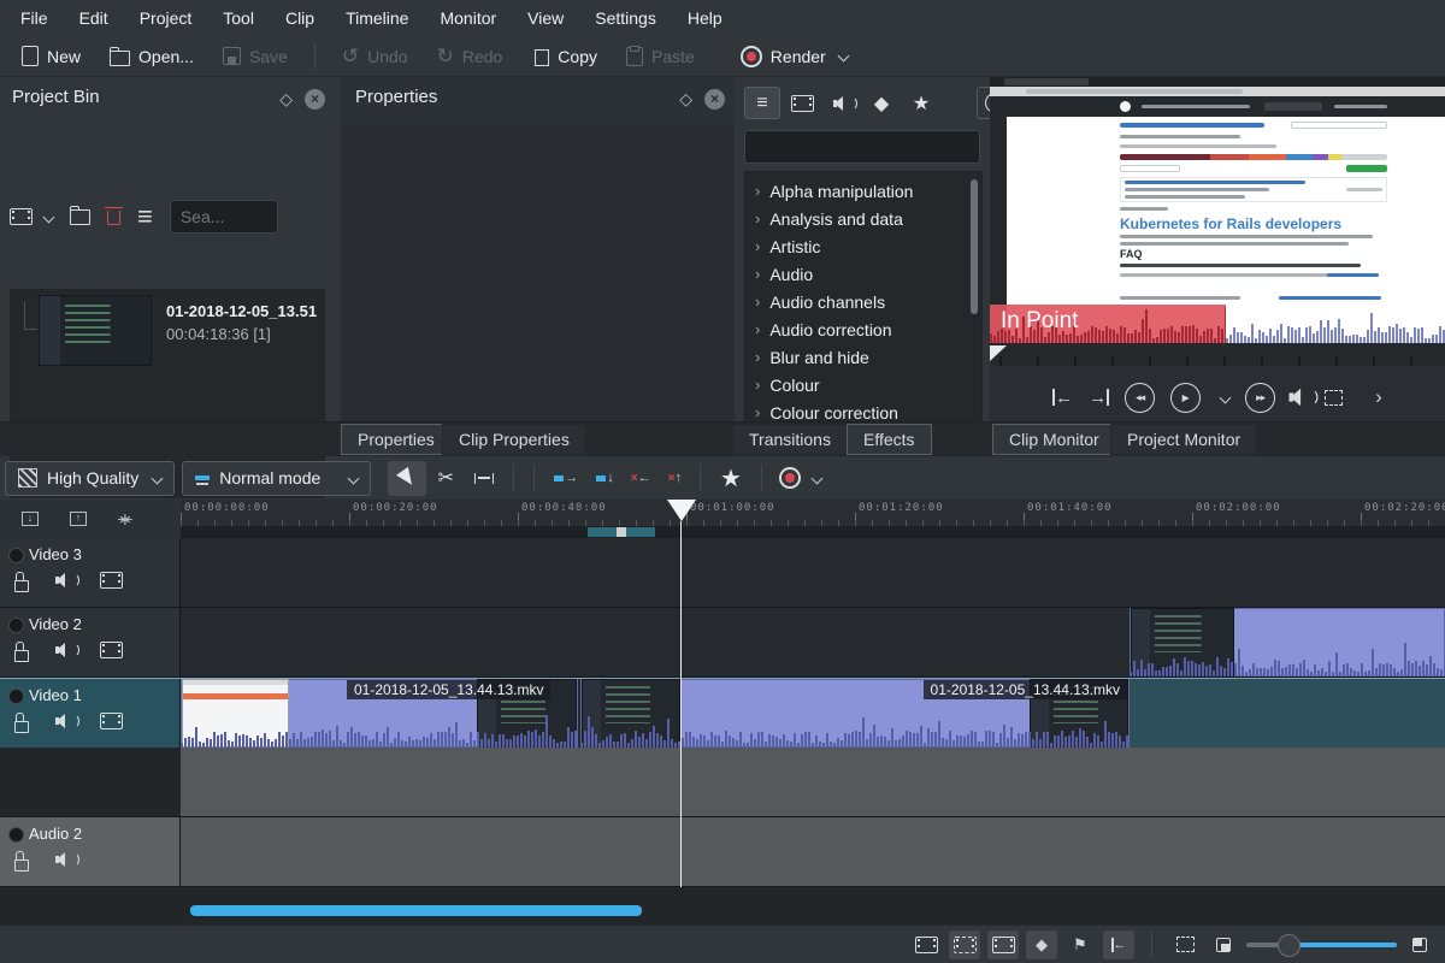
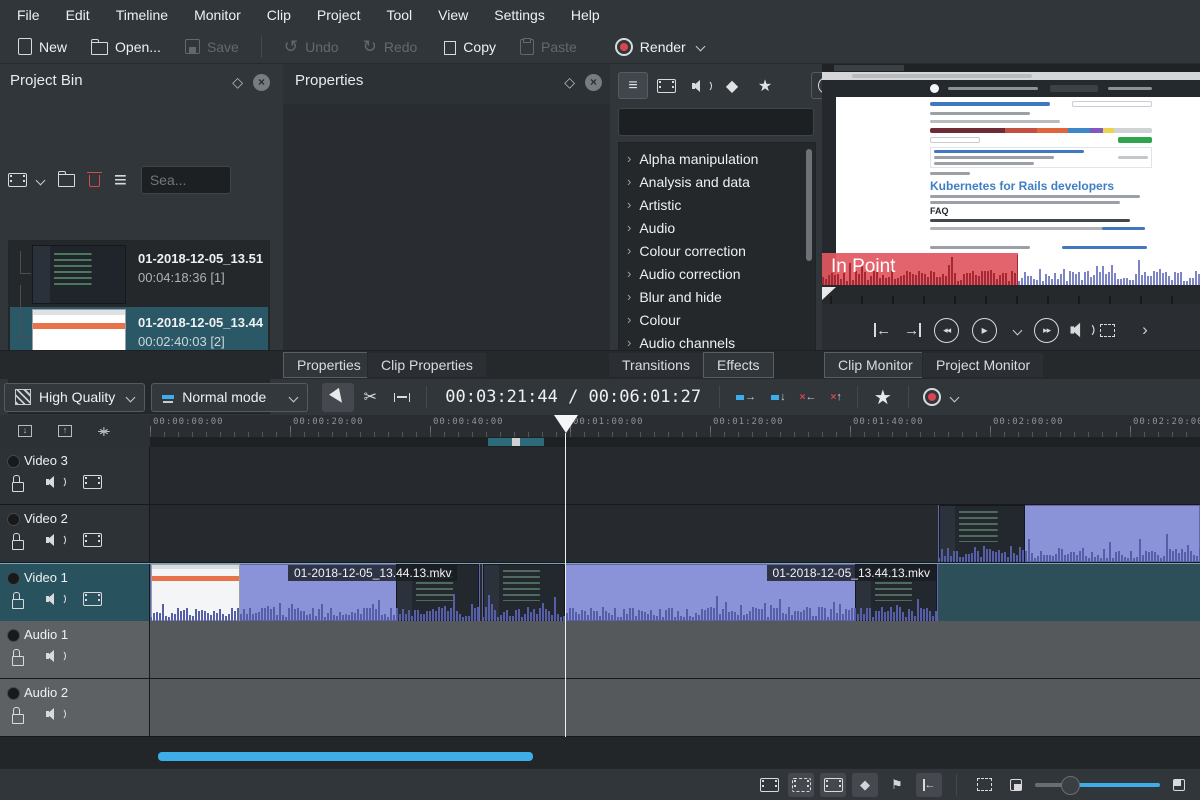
  File
  Edit
- Project
+ Timeline
- Tool
+ Monitor
  Clip
- Timeline
+ Project
- Monitor
+ Tool
  View
  Settings
  Help
  New
  Open...
  Save
  ↺
  Undo
  ↻
  Redo
  Copy
  Paste
  Render
  Project Bin
  ◇
  ×
  ≡
  Sea...
  01-2018-12-05_13.51
  00:04:18:36 [1]
+ 01-2018-12-05_13.44
+ 00:02:40:03 [2]
  Properties
  ◇
  ×
  ≡
  ◆
  ★
  ›
  Alpha manipulation
  ›
  Analysis and data
  ›
  Artistic
  ›
  Audio
  ›
- Audio channels
+ Colour correction
  ›
  Audio correction
  ›
  Blur and hide
  ›
  Colour
  ›
- Colour correction
+ Audio channels
  Kubernetes for Rails developers
  FAQ
  In Point
  ←
  →
  ◂◂
  ▸
  ▸▸
  ›
  Properties
  Clip Properties
  Transitions
  Effects
  Clip Monitor
  Project Monitor
  High Quality
  Normal mode
  ✂
+ 00:03:21:44 / 00:06:01:27
  →
  ↓
  ×
  ←
  ×
  ↑
  ★
  ↓
  ↑
  ∗
  00:00:00:00
  00:00:20:00
  00:00:40:00
  00:01:00:00
  00:01:20:00
  00:01:40:00
  00:02:00:00
  00:02:20:0
  Video 3
  Video 2
  Video 1
  01-2018-12-05_13.44.13.mkv
  01-2018-12-05_13.44.13.mkv
+ Audio 1
  Audio 2
  ◆
  ⚑
  ←
